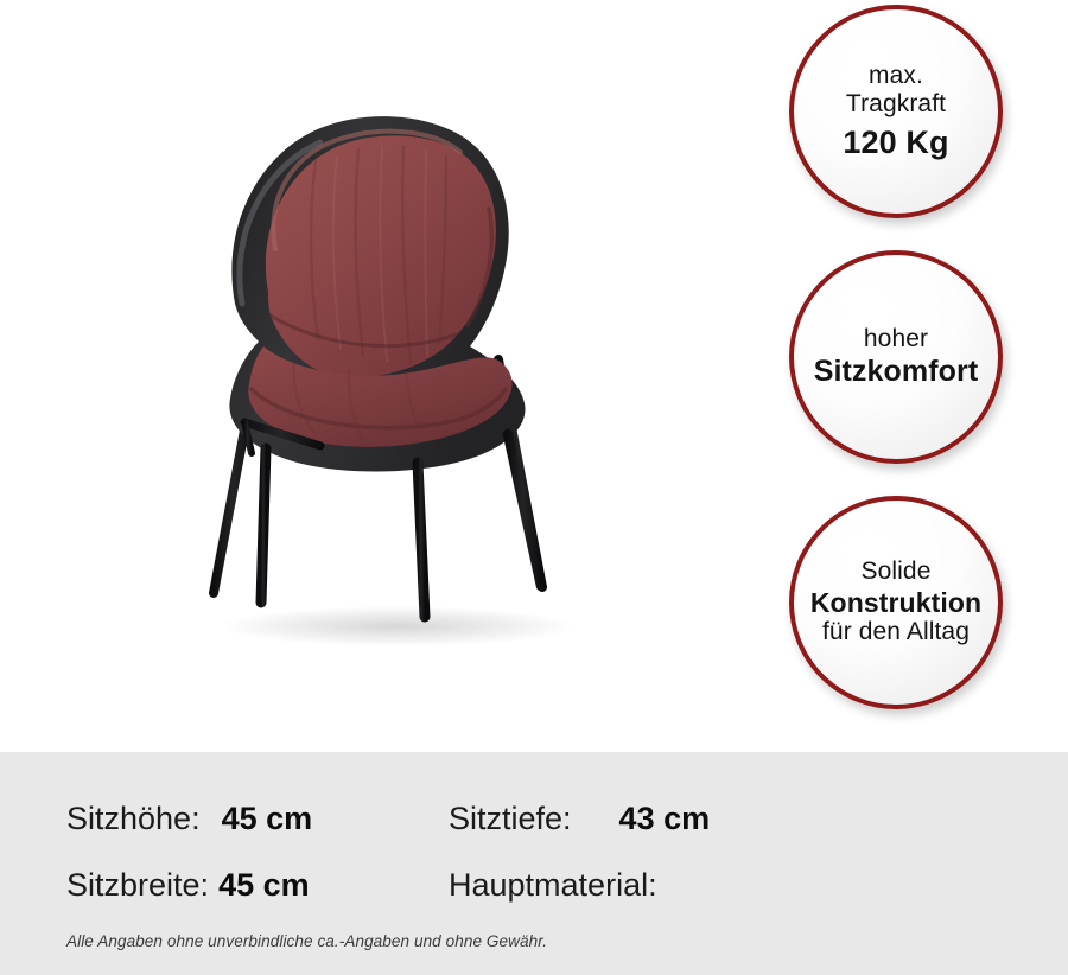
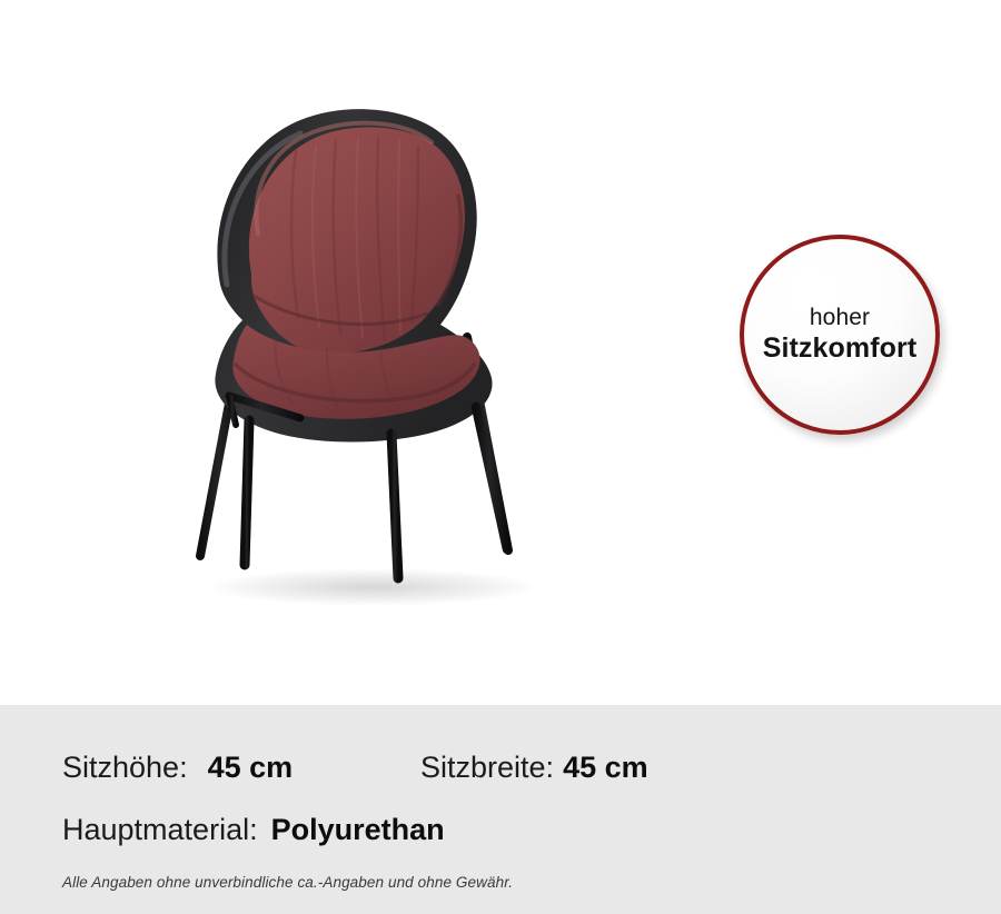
- max.
- Tragkraft
- 120 Kg
  hoher
  Sitzkomfort
- Solide
- Konstruktion
- für den Alltag
  Sitzhöhe:
  45 cm
- Sitztiefe:
- 43 cm
  Sitzbreite:
  45 cm
  Hauptmaterial:
+ Polyurethan
  Alle Angaben ohne unverbindliche ca.-Angaben und ohne Gewähr.
